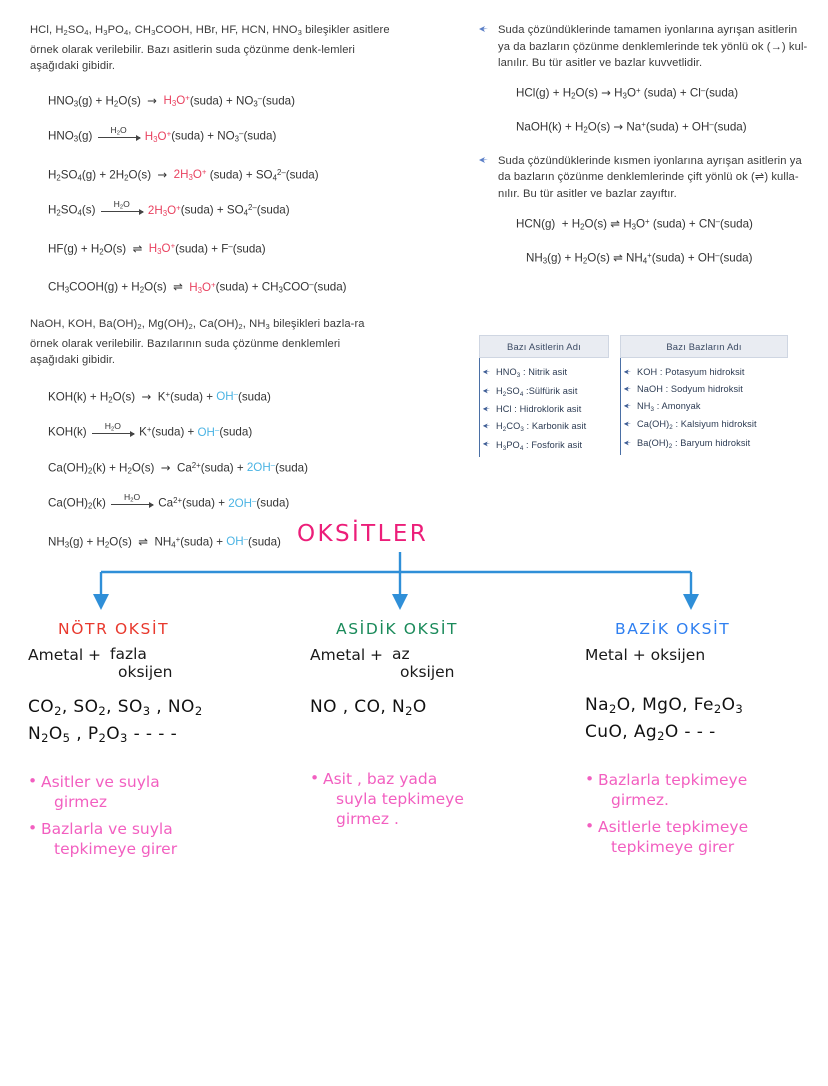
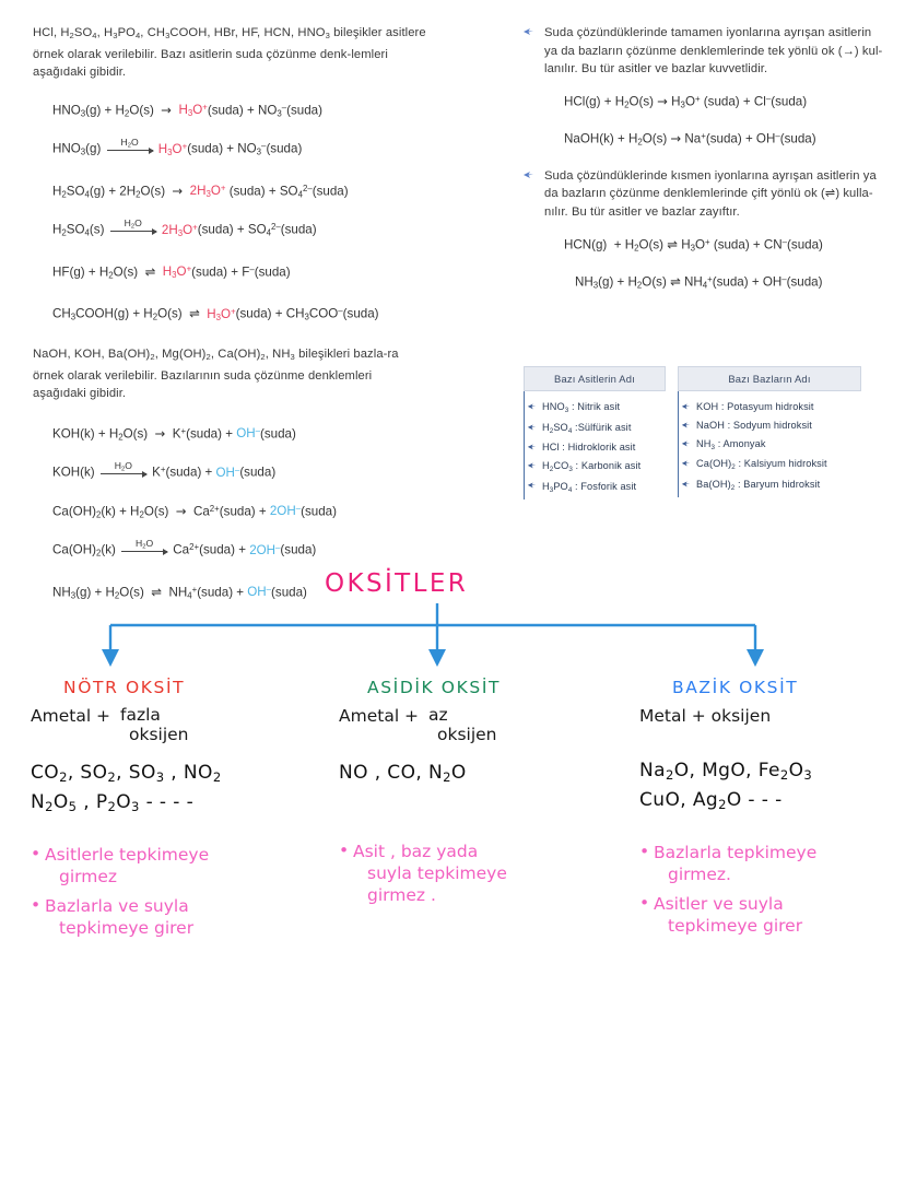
  HCl, H2SO4, H3PO4, CH3COOH, HBr, HF, HCN, HNO3 bileşikler asitlere örnek olarak verilebilir. Bazı asitlerin suda çözünme denk-lemleri aşağıdaki gibidir.
  HNO3(g) + H2O(s) → H3O+(suda) + NO3–(suda)
  HNO3(g)
  H3O+(suda) + NO3–(suda)
  H2SO4(g) + 2H2O(s) → 2H3O+ (suda) + SO42–(suda)
  H2SO4(s)
  2H3O+(suda) + SO42–(suda)
  HF(g) + H2O(s) ⇌ H3O+(suda) + F–(suda)
  CH3COOH(g) + H2O(s) ⇌ H3O+(suda) + CH3COO–(suda)
  NaOH, KOH, Ba(OH)2, Mg(OH)2, Ca(OH)2, NH3 bileşikleri bazla-ra örnek olarak verilebilir. Bazılarının suda çözünme denklemleri aşağıdaki gibidir.
  KOH(k) + H2O(s) → K+(suda) + OH–(suda)
  KOH(k)
  K+(suda) + OH–(suda)
  Ca(OH)2(k) + H2O(s) → Ca2+(suda) + 2OH–(suda)
  Ca(OH)2(k)
  Ca2+(suda) + 2OH–(suda)
  NH3(g) + H2O(s) ⇌ NH4+(suda) + OH–(suda)
  Suda çözündüklerinde tamamen iyonlarına ayrışan asitlerin ya da bazların çözünme denklemlerinde tek yönlü ok (→) kul-lanılır. Bu tür asitler ve bazlar kuvvetlidir.
  HCl(g) + H2O(s) → H3O+ (suda) + Cl–(suda)
  NaOH(k) + H2O(s) → Na+(suda) + OH–(suda)
  Suda çözündüklerinde kısmen iyonlarına ayrışan asitlerin ya da bazların çözünme denklemlerinde çift yönlü ok (⇌) kulla-nılır. Bu tür asitler ve bazlar zayıftır.
  HCN(g) + H2O(s) ⇌ H3O+ (suda) + CN–(suda)
  NH3(g) + H2O(s) ⇌ NH4+(suda) + OH–(suda)
  Bazı Asitlerin Adı
  HNO : Nitrik asit
  H SO :Sülfürik asit
  HCl : Hidroklorik asit
  H CO : Karbonik asit
  H PO : Fosforik asit
  Bazı Bazların Adı
  KOH : Potasyum hidroksit
  NaOH : Sodyum hidroksit
  NH : Amonyak
  Ca(OH) : Kalsiyum hidroksit
  Ba(OH) : Baryum hidroksit
  OKSİTLER
  NÖTR OKSİT
  Ametal +
  fazla
  oksijen
  CO2, SO2, SO3 , NO2
  N2O5 , P2O3 - - - -
- Asitler ve suyla
+ Asitlerle tepkimeye
  girmez
  Bazlarla ve suyla
  tepkimeye girer
  ASİDİK OKSİT
  Ametal +
  az
  oksijen
  NO , CO, N2O
  Asit , baz yada
  suyla tepkimeye
  girmez .
  BAZİK OKSİT
  Metal + oksijen
  Na2O, MgO, Fe2O3
  CuO, Ag2O - - -
  Bazlarla tepkimeye
  girmez.
- Asitlerle tepkimeye
+ Asitler ve suyla
  tepkimeye girer
